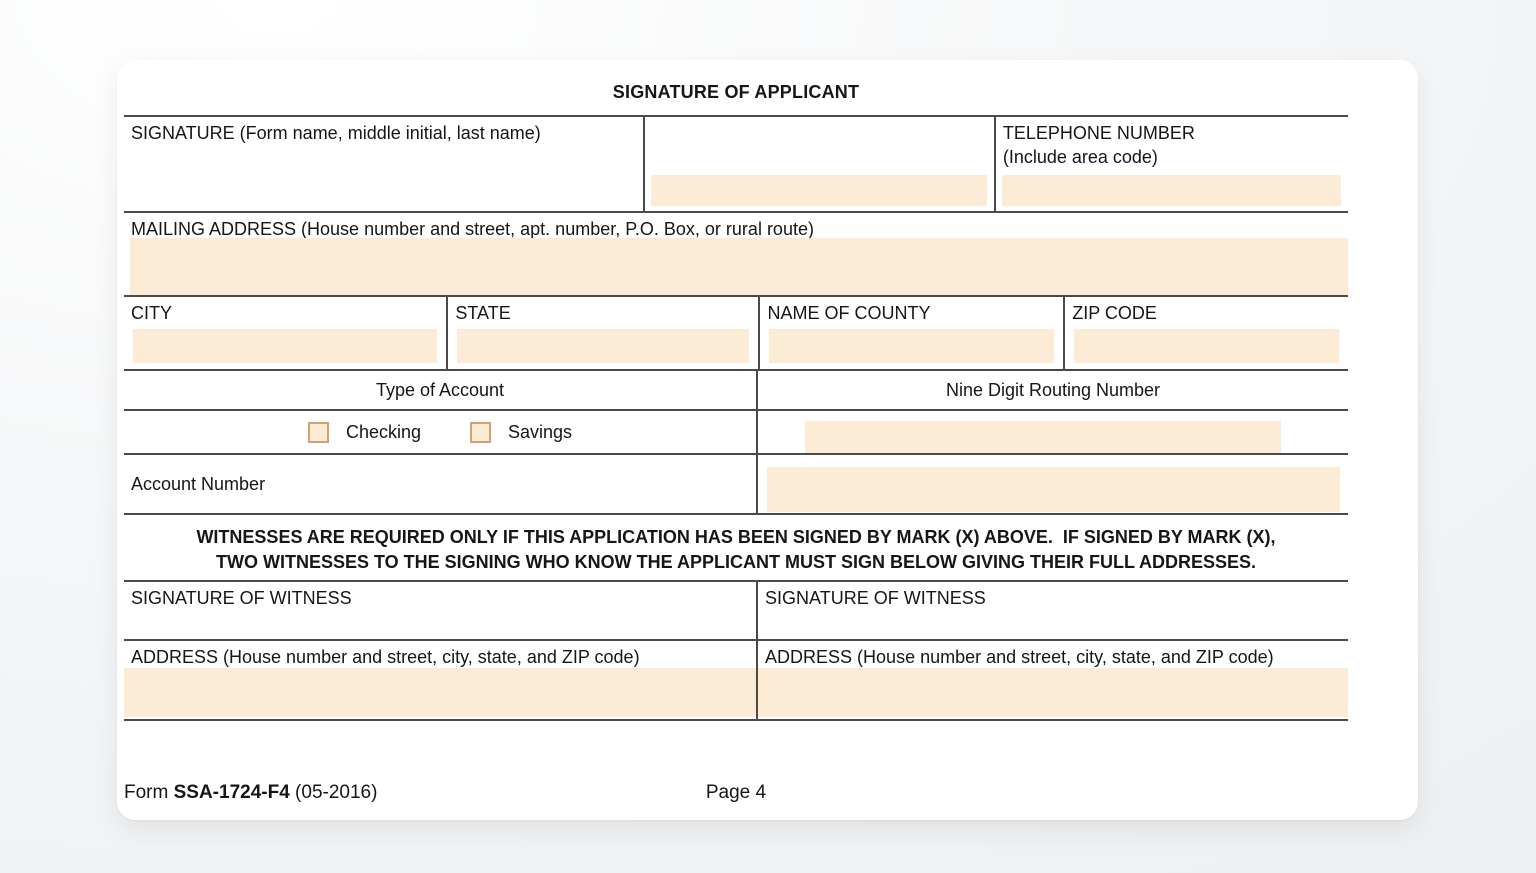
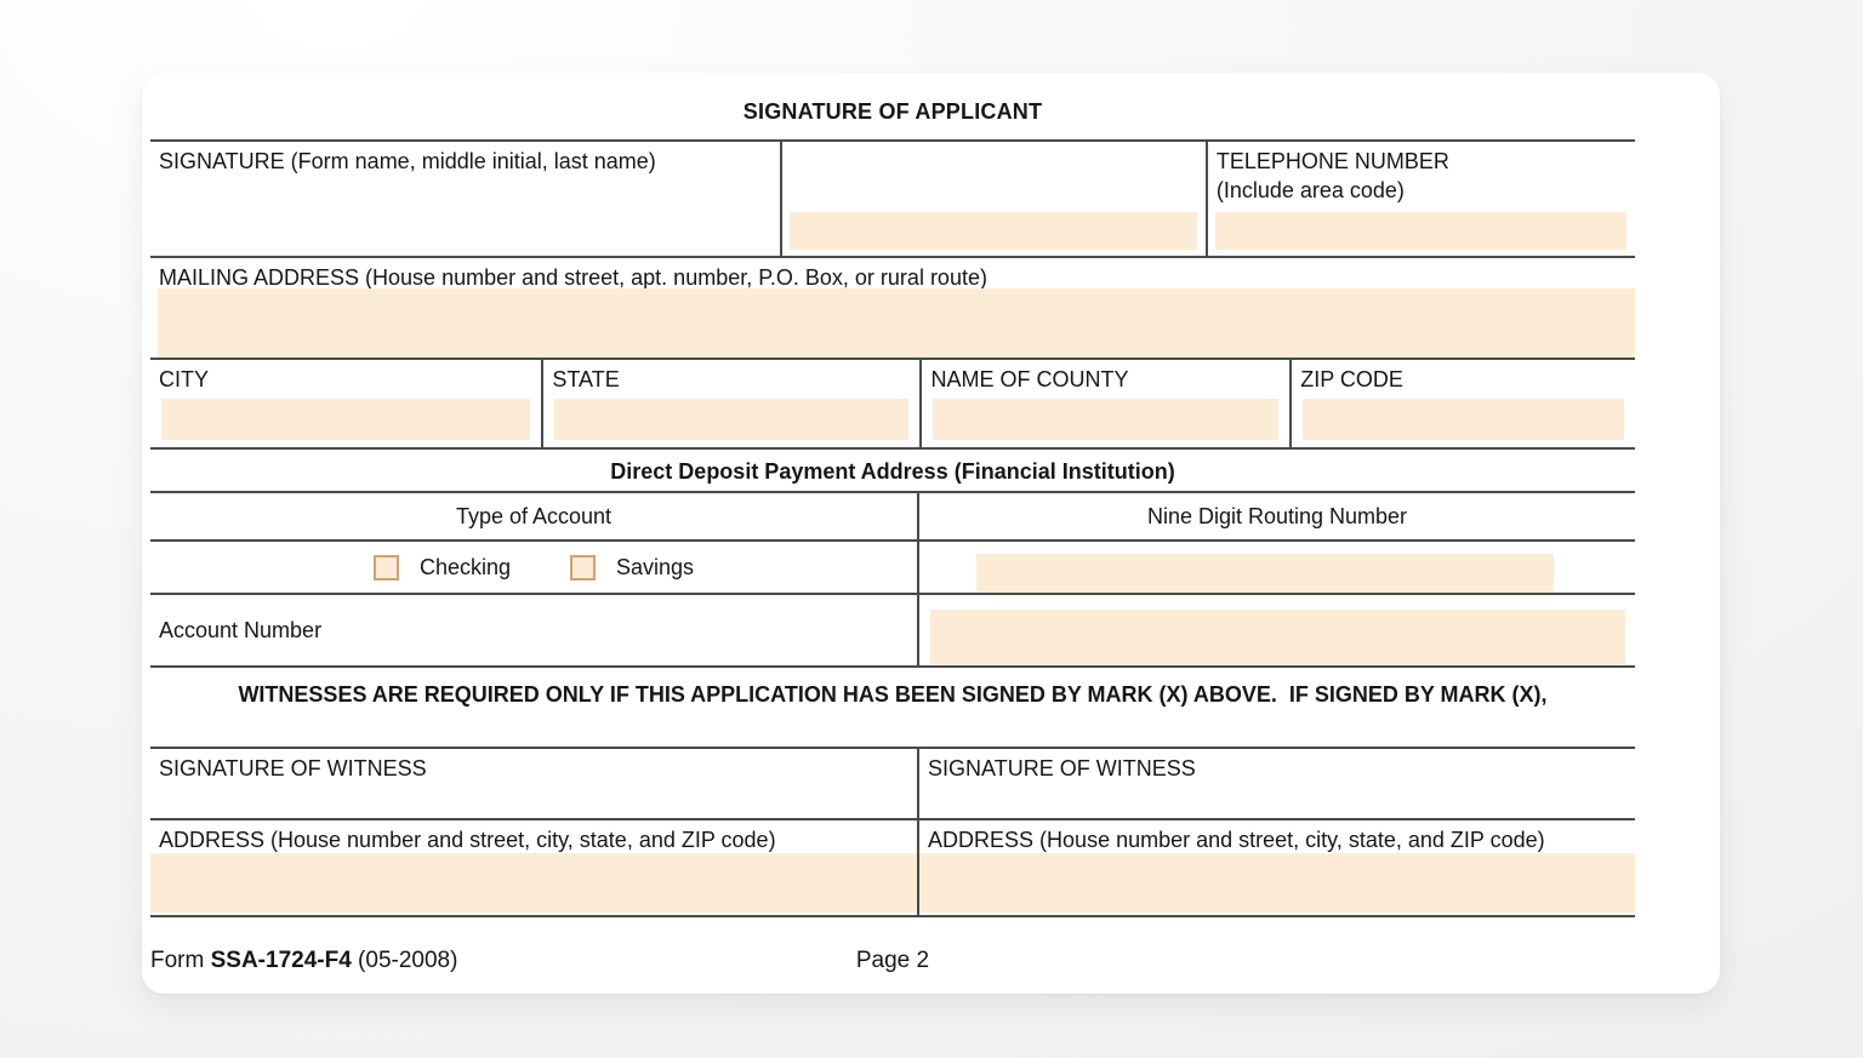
  SIGNATURE OF APPLICANT
  SIGNATURE (Form name, middle initial, last name)
  TELEPHONE NUMBER
  (Include area code)
  MAILING ADDRESS (House number and street, apt. number, P.O. Box, or rural route)
  CITY
  STATE
  NAME OF COUNTY
  ZIP CODE
+ Direct Deposit Payment Address (Financial Institution)
  Type of Account
  Nine Digit Routing Number
  Checking
  Savings
  Account Number
  WITNESSES ARE REQUIRED ONLY IF THIS APPLICATION HAS BEEN SIGNED BY MARK (X) ABOVE. IF SIGNED BY MARK (X),
- TWO WITNESSES TO THE SIGNING WHO KNOW THE APPLICANT MUST SIGN BELOW GIVING THEIR FULL ADDRESSES.
  SIGNATURE OF WITNESS
  SIGNATURE OF WITNESS
  ADDRESS (House number and street, city, state, and ZIP code)
  ADDRESS (House number and street, city, state, and ZIP code)
- Form SSA-1724-F4 (05-2016)
+ Form SSA-1724-F4 (05-2008)
- Page 4
+ Page 2
